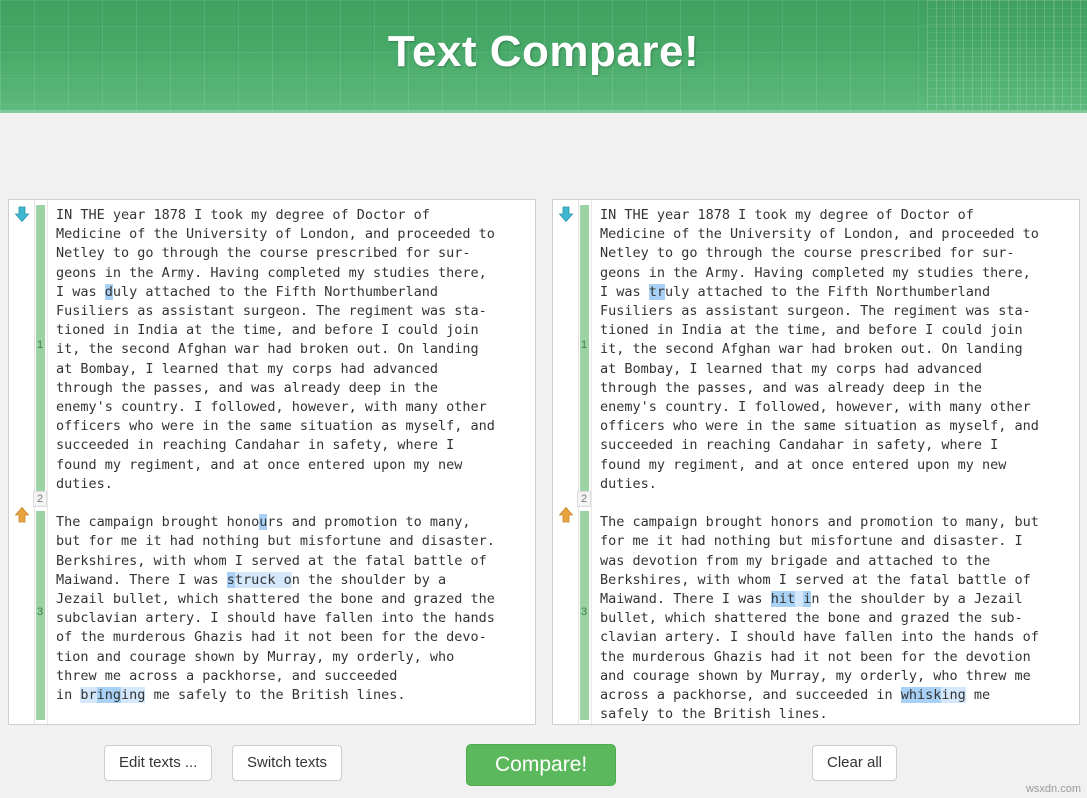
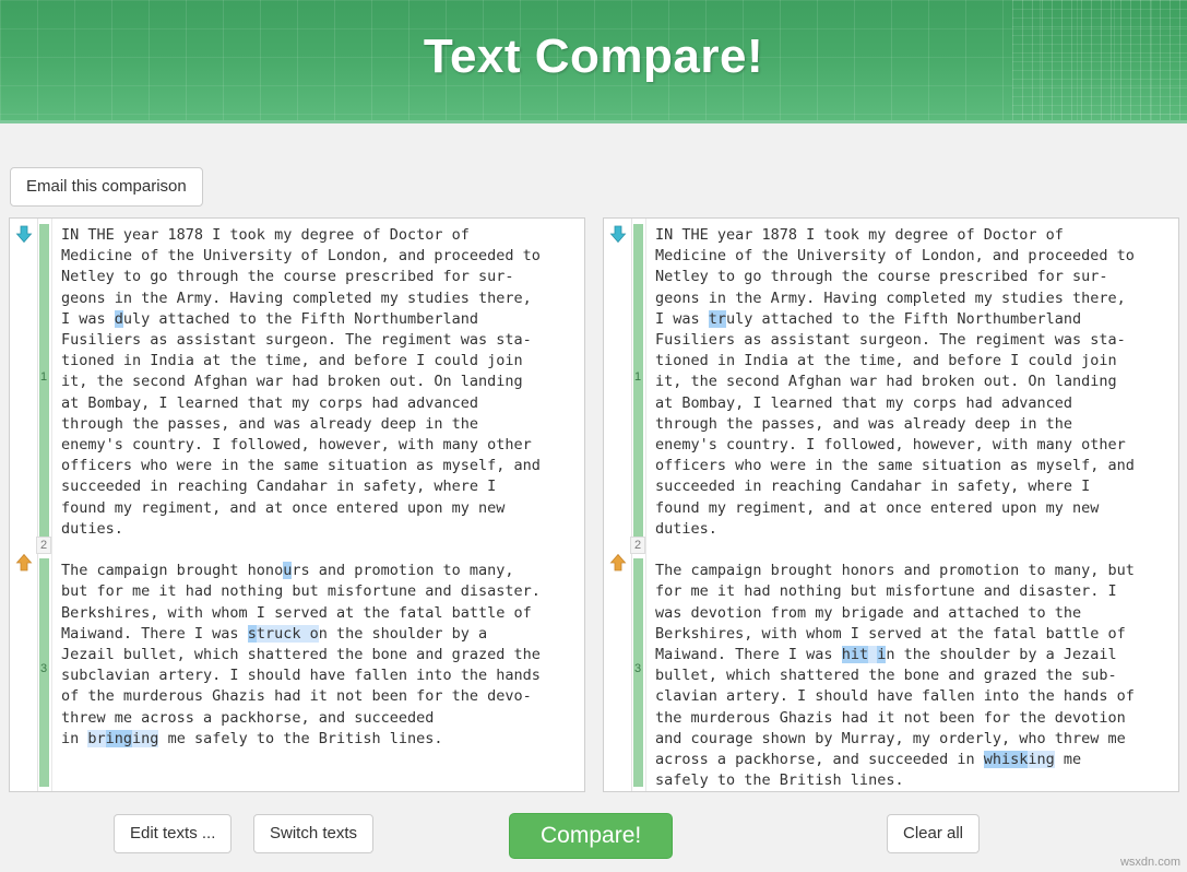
  Text Compare!
+ Email this comparison
  1
  2
  3
  IN THE year 1878 I took my degree of Doctor of
  Medicine of the University of London, and proceeded to
  Netley to go through the course prescribed for sur-
  geons in the Army. Having completed my studies there,
  I was duly attached to the Fifth Northumberland
  Fusiliers as assistant surgeon. The regiment was sta-
  tioned in India at the time, and before I could join
  it, the second Afghan war had broken out. On landing
  at Bombay, I learned that my corps had advanced
  through the passes, and was already deep in the
  enemy's country. I followed, however, with many other
  officers who were in the same situation as myself, and
  succeeded in reaching Candahar in safety, where I
  found my regiment, and at once entered upon my new
  duties.
  The campaign brought honours and promotion to many,
  but for me it had nothing but misfortune and disaster.
  Berkshires, with whom I served at the fatal battle of
  Maiwand. There I was struck on the shoulder by a
  Jezail bullet, which shattered the bone and grazed the
  subclavian artery. I should have fallen into the hands
  of the murderous Ghazis had it not been for the devo-
- tion and courage shown by Murray, my orderly, who
  threw me across a packhorse, and succeeded
  in bringing me safely to the British lines.
  1
  2
  3
  IN THE year 1878 I took my degree of Doctor of
  Medicine of the University of London, and proceeded to
  Netley to go through the course prescribed for sur-
  geons in the Army. Having completed my studies there,
  I was truly attached to the Fifth Northumberland
  Fusiliers as assistant surgeon. The regiment was sta-
  tioned in India at the time, and before I could join
  it, the second Afghan war had broken out. On landing
  at Bombay, I learned that my corps had advanced
  through the passes, and was already deep in the
  enemy's country. I followed, however, with many other
  officers who were in the same situation as myself, and
  succeeded in reaching Candahar in safety, where I
  found my regiment, and at once entered upon my new
  duties.
  The campaign brought honors and promotion to many, but
  for me it had nothing but misfortune and disaster. I
  was devotion from my brigade and attached to the
  Berkshires, with whom I served at the fatal battle of
  Maiwand. There I was hit in the shoulder by a Jezail
  bullet, which shattered the bone and grazed the sub-
  clavian artery. I should have fallen into the hands of
  the murderous Ghazis had it not been for the devotion
  and courage shown by Murray, my orderly, who threw me
  across a packhorse, and succeeded in whisking me
  safely to the British lines.
  Edit texts ...
  Switch texts
  Compare!
  Clear all
  wsxdn.com
